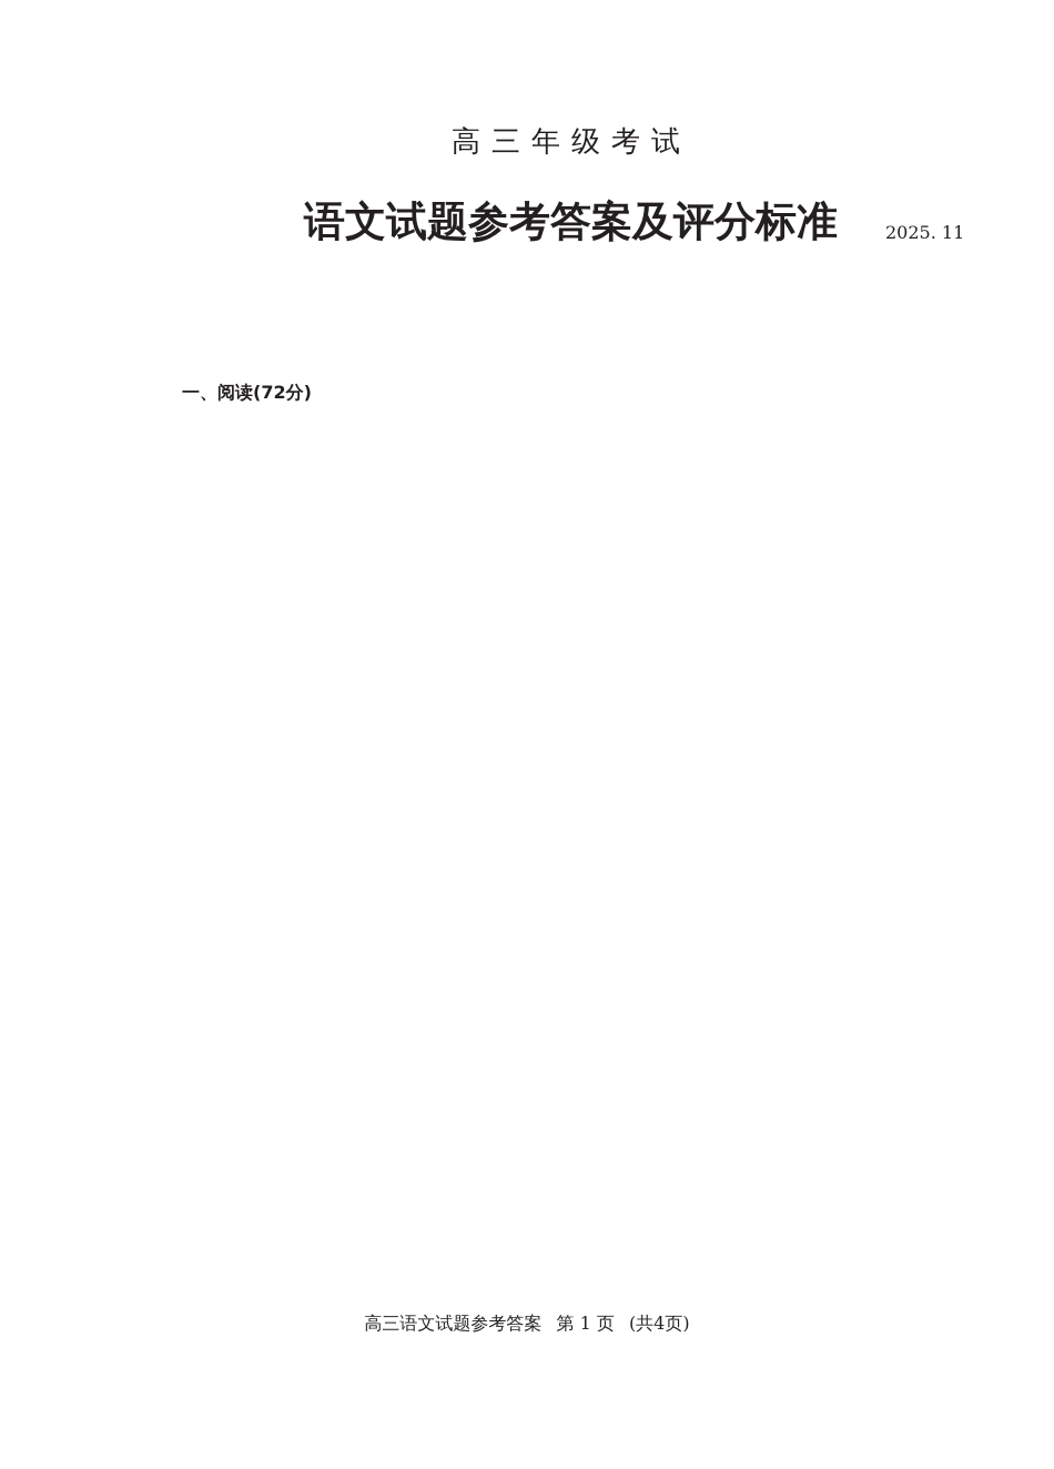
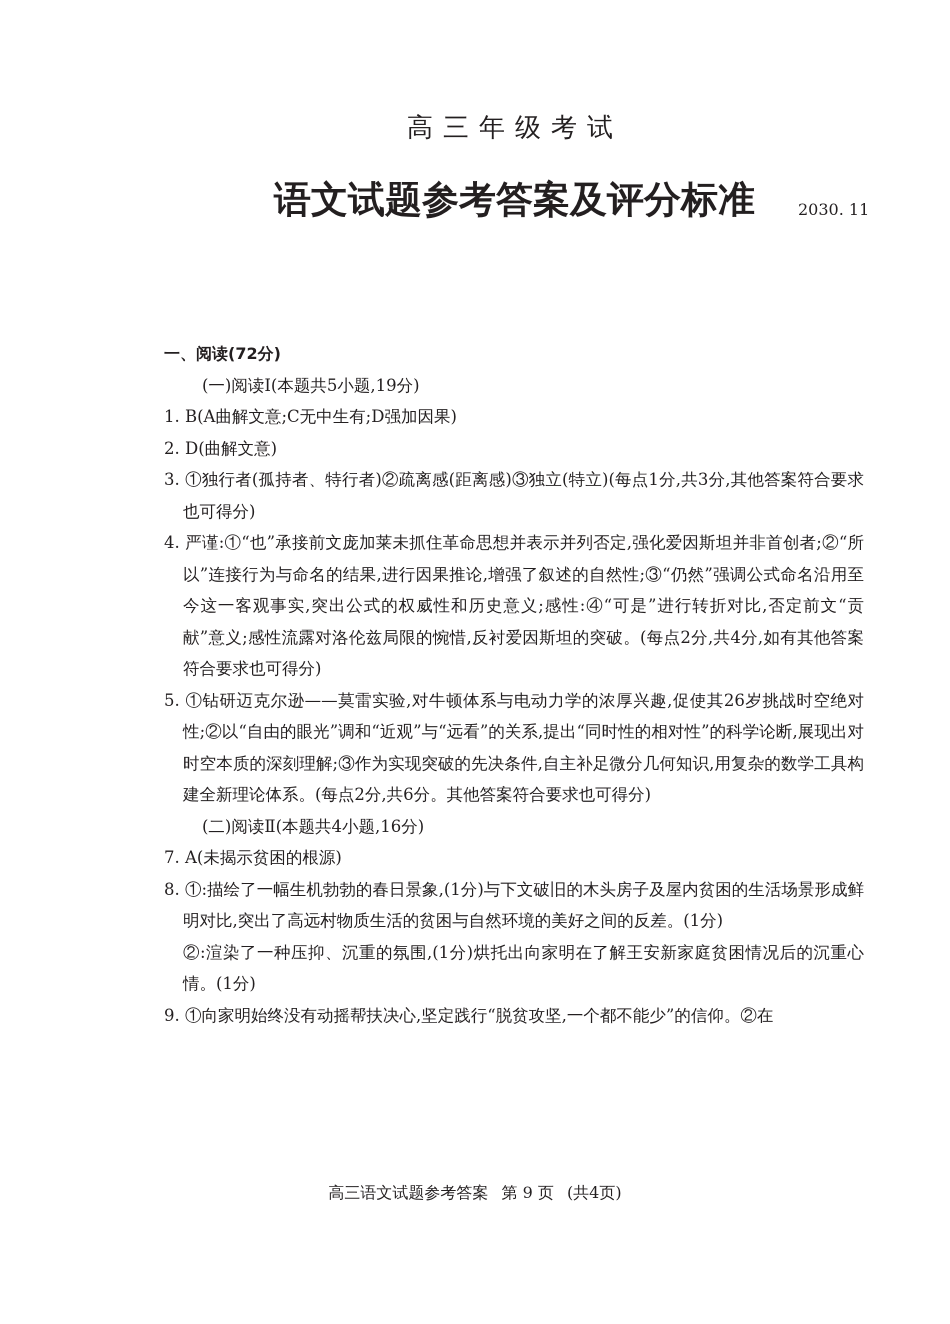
  高三年级考试
  语文试题参考答案及评分标准
- 2025. 11
+ 2030. 11
  一、阅读(72分)
+ (一)阅读Ⅰ(本题共5小题,19分)
+ 1. B(A曲解文意;C无中生有;D强加因果)
+ 2. D(曲解文意)
+ 3. ①独行者(孤持者、特行者)②疏离感(距离感)③独立(特立)(每点1分,共3分,其他答案符合要求也可得分)
+ 4. 严谨:①“也”承接前文庞加莱未抓住革命思想并表示并列否定,强化爱因斯坦并非首创者;②“所以”连接行为与命名的结果,进行因果推论,增强了叙述的自然性;③“仍然”强调公式命名沿用至今这一客观事实,突出公式的权威性和历史意义;感性:④“可是”进行转折对比,否定前文“贡献”意义;感性流露对洛伦兹局限的惋惜,反衬爱因斯坦的突破。(每点2分,共4分,如有其他答案符合要求也可得分)
+ 5. ①钻研迈克尔逊——莫雷实验,对牛顿体系与电动力学的浓厚兴趣,促使其26岁挑战时空绝对性;②以“自由的眼光”调和“近观”与“远看”的关系,提出“同时性的相对性”的科学论断,展现出对时空本质的深刻理解;③作为实现突破的先决条件,自主补足微分几何知识,用复杂的数学工具构建全新理论体系。(每点2分,共6分。其他答案符合要求也可得分)
+ (二)阅读Ⅱ(本题共4小题,16分)
+ 7. A(未揭示贫困的根源)
+ 8. ①:描绘了一幅生机勃勃的春日景象,(1分)与下文破旧的木头房子及屋内贫困的生活场景形成鲜明对比,突出了高远村物质生活的贫困与自然环境的美好之间的反差。(1分)
+ ②:渲染了一种压抑、沉重的氛围,(1分)烘托出向家明在了解王安新家庭贫困情况后的沉重心情。(1分)
+ 9. ①向家明始终没有动摇帮扶决心,坚定践行“脱贫攻坚,一个都不能少”的信仰。②在
- 高三语文试题参考答案 第 1 页 (共4页)
+ 高三语文试题参考答案 第 9 页 (共4页)
